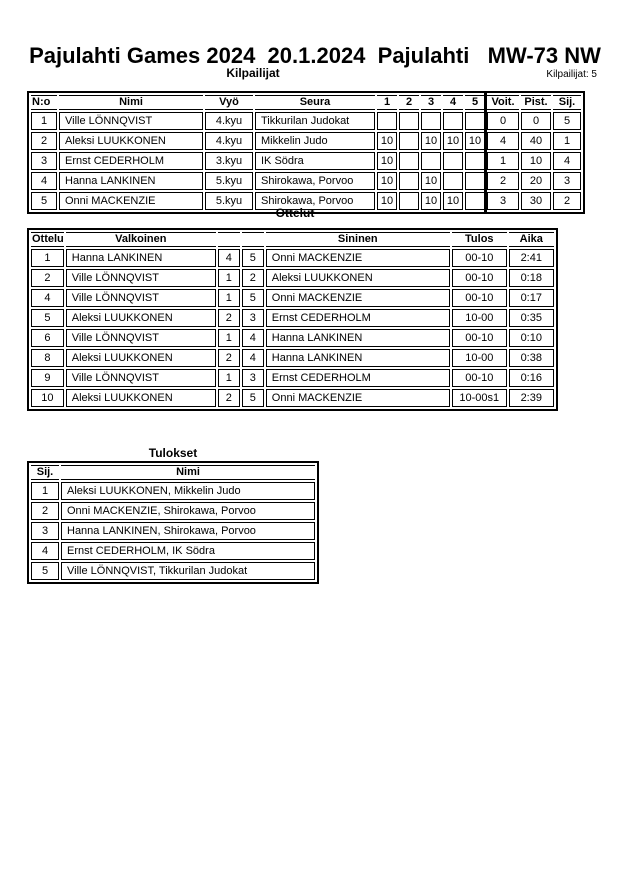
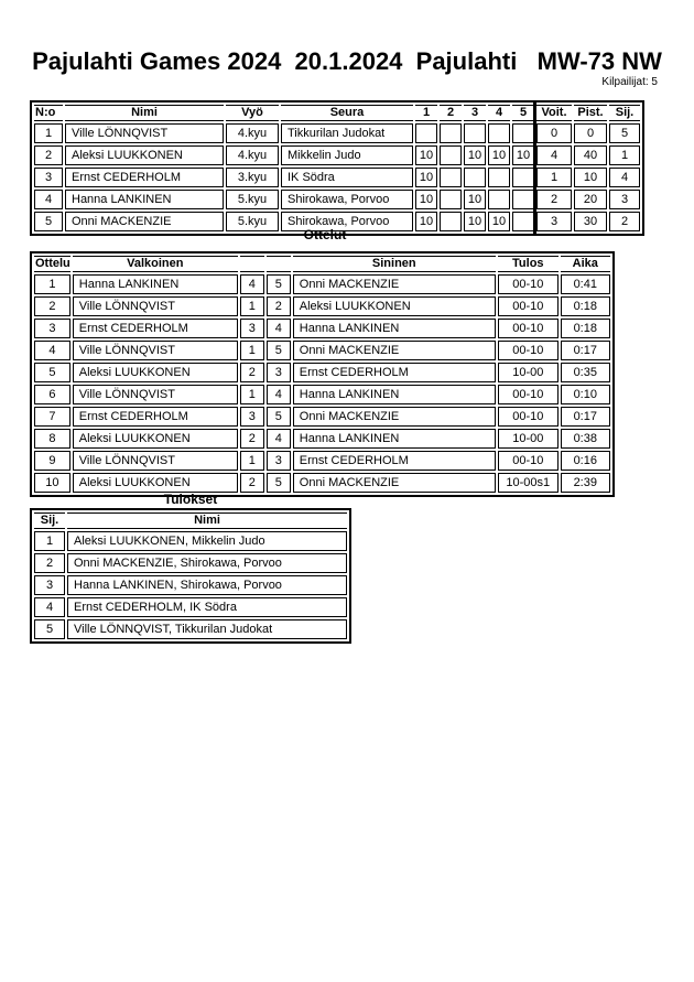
  Pajulahti Games 2024 20.1.2024 Pajulahti MW-73 NW
- Kilpailijat
  Kilpailijat: 5
  N:o	Nimi	Vyö	Seura	1	2	3	4	5	Voit.	Pist.	Sij.
  1	Ville LÖNNQVIST	4.kyu	Tikkurilan Judokat						0	0	5
  2	Aleksi LUUKKONEN	4.kyu	Mikkelin Judo	10		10	10	10	4	40	1
  3	Ernst CEDERHOLM	3.kyu	IK Södra	10					1	10	4
  4	Hanna LANKINEN	5.kyu	Shirokawa, Porvoo	10		10			2	20	3
  5	Onni MACKENZIE	5.kyu	Shirokawa, Porvoo	10		10	10		3	30	2
  Ottelut
  Ottelu	Valkoinen			Sininen	Tulos	Aika
- 1	Hanna LANKINEN	4	5	Onni MACKENZIE	00-10	2:41
+ 1	Hanna LANKINEN	4	5	Onni MACKENZIE	00-10	0:41
  2	Ville LÖNNQVIST	1	2	Aleksi LUUKKONEN	00-10	0:18
+ 3	Ernst CEDERHOLM	3	4	Hanna LANKINEN	00-10	0:18
  4	Ville LÖNNQVIST	1	5	Onni MACKENZIE	00-10	0:17
  5	Aleksi LUUKKONEN	2	3	Ernst CEDERHOLM	10-00	0:35
  6	Ville LÖNNQVIST	1	4	Hanna LANKINEN	00-10	0:10
+ 7	Ernst CEDERHOLM	3	5	Onni MACKENZIE	00-10	0:17
  8	Aleksi LUUKKONEN	2	4	Hanna LANKINEN	10-00	0:38
  9	Ville LÖNNQVIST	1	3	Ernst CEDERHOLM	00-10	0:16
  10	Aleksi LUUKKONEN	2	5	Onni MACKENZIE	10-00s1	2:39
  Tulokset
  Sij.	Nimi
  1	Aleksi LUUKKONEN, Mikkelin Judo
  2	Onni MACKENZIE, Shirokawa, Porvoo
  3	Hanna LANKINEN, Shirokawa, Porvoo
  4	Ernst CEDERHOLM, IK Södra
  5	Ville LÖNNQVIST, Tikkurilan Judokat
